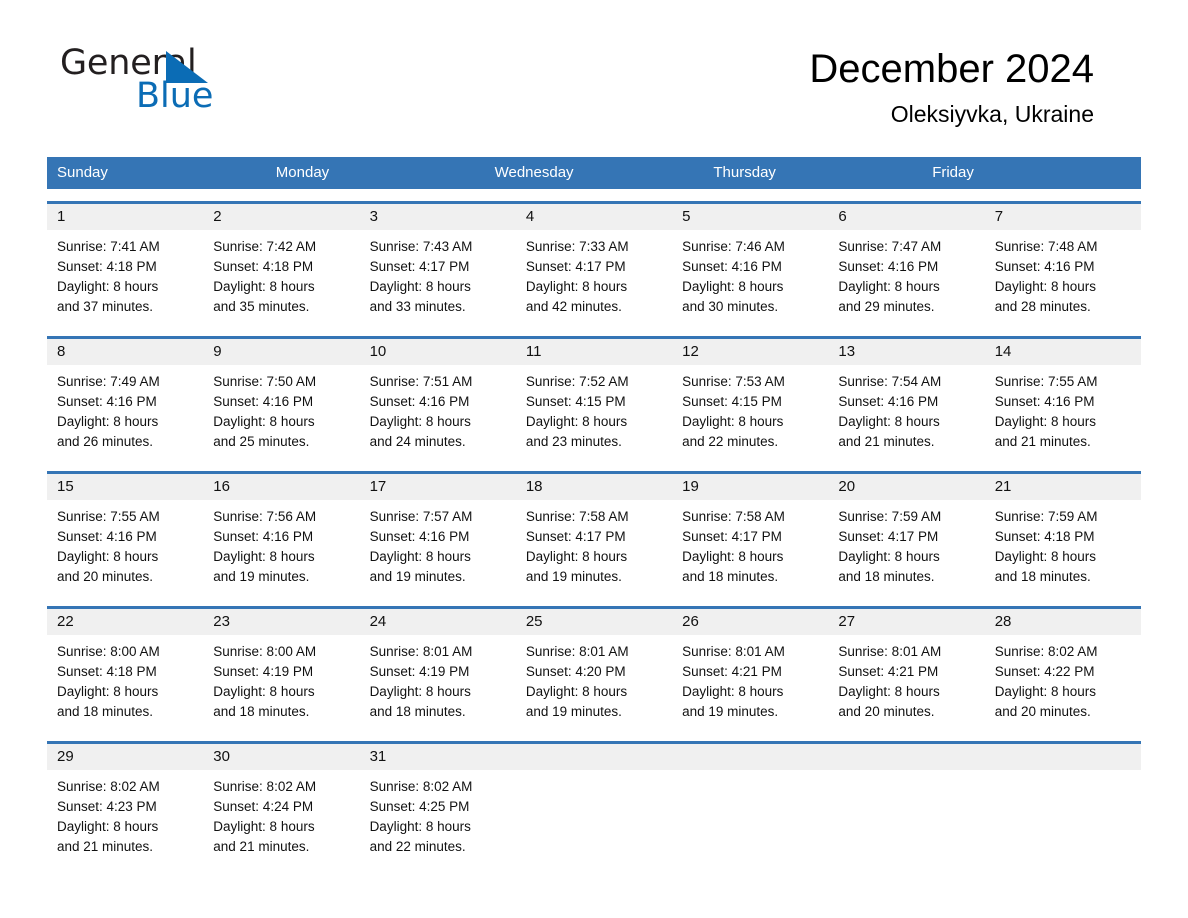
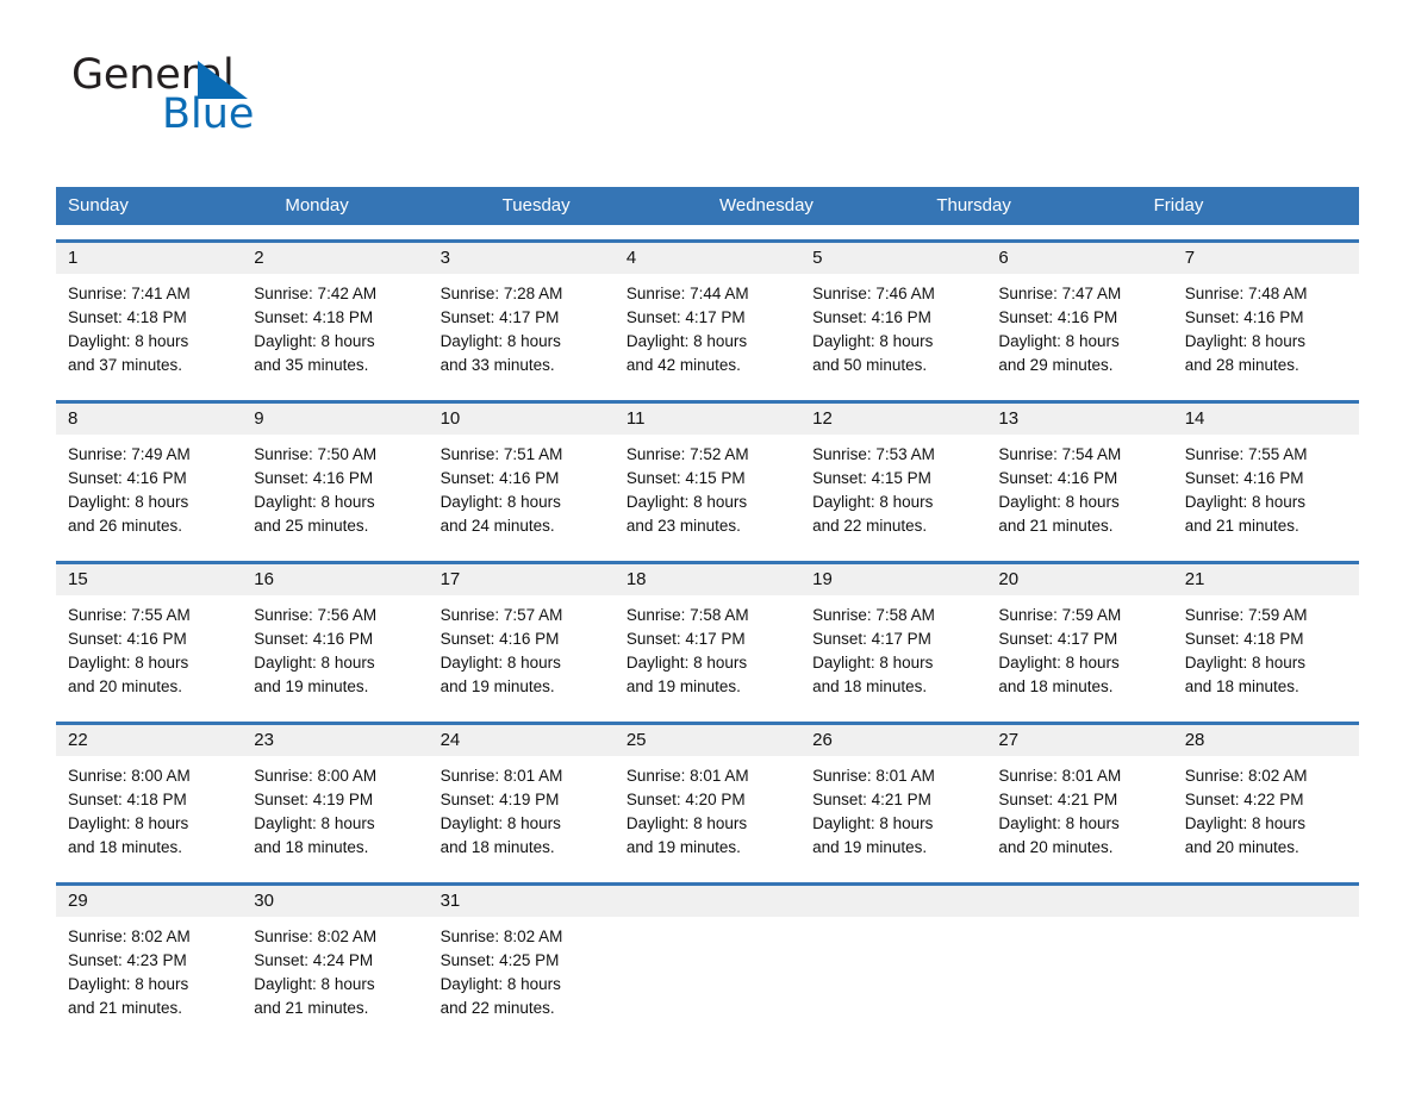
  General
  Blue
- December 2024
- Oleksiyvka, Ukraine
  Sunday
  Monday
+ Tuesday
  Wednesday
  Thursday
  Friday
  1
  2
  3
  4
  5
  6
  7
  Sunrise: 7:41 AM
  Sunset: 4:18 PM
  Daylight: 8 hours
  and 37 minutes.
  Sunrise: 7:42 AM
  Sunset: 4:18 PM
  Daylight: 8 hours
  and 35 minutes.
- Sunrise: 7:43 AM
+ Sunrise: 7:28 AM
  Sunset: 4:17 PM
  Daylight: 8 hours
  and 33 minutes.
- Sunrise: 7:33 AM
+ Sunrise: 7:44 AM
  Sunset: 4:17 PM
  Daylight: 8 hours
  and 42 minutes.
  Sunrise: 7:46 AM
  Sunset: 4:16 PM
  Daylight: 8 hours
- and 30 minutes.
+ and 50 minutes.
  Sunrise: 7:47 AM
  Sunset: 4:16 PM
  Daylight: 8 hours
  and 29 minutes.
  Sunrise: 7:48 AM
  Sunset: 4:16 PM
  Daylight: 8 hours
  and 28 minutes.
  8
  9
  10
  11
  12
  13
  14
  Sunrise: 7:49 AM
  Sunset: 4:16 PM
  Daylight: 8 hours
  and 26 minutes.
  Sunrise: 7:50 AM
  Sunset: 4:16 PM
  Daylight: 8 hours
  and 25 minutes.
  Sunrise: 7:51 AM
  Sunset: 4:16 PM
  Daylight: 8 hours
  and 24 minutes.
  Sunrise: 7:52 AM
  Sunset: 4:15 PM
  Daylight: 8 hours
  and 23 minutes.
  Sunrise: 7:53 AM
  Sunset: 4:15 PM
  Daylight: 8 hours
  and 22 minutes.
  Sunrise: 7:54 AM
  Sunset: 4:16 PM
  Daylight: 8 hours
  and 21 minutes.
  Sunrise: 7:55 AM
  Sunset: 4:16 PM
  Daylight: 8 hours
  and 21 minutes.
  15
  16
  17
  18
  19
  20
  21
  Sunrise: 7:55 AM
  Sunset: 4:16 PM
  Daylight: 8 hours
  and 20 minutes.
  Sunrise: 7:56 AM
  Sunset: 4:16 PM
  Daylight: 8 hours
  and 19 minutes.
  Sunrise: 7:57 AM
  Sunset: 4:16 PM
  Daylight: 8 hours
  and 19 minutes.
  Sunrise: 7:58 AM
  Sunset: 4:17 PM
  Daylight: 8 hours
  and 19 minutes.
  Sunrise: 7:58 AM
  Sunset: 4:17 PM
  Daylight: 8 hours
  and 18 minutes.
  Sunrise: 7:59 AM
  Sunset: 4:17 PM
  Daylight: 8 hours
  and 18 minutes.
  Sunrise: 7:59 AM
  Sunset: 4:18 PM
  Daylight: 8 hours
  and 18 minutes.
  22
  23
  24
  25
  26
  27
  28
  Sunrise: 8:00 AM
  Sunset: 4:18 PM
  Daylight: 8 hours
  and 18 minutes.
  Sunrise: 8:00 AM
  Sunset: 4:19 PM
  Daylight: 8 hours
  and 18 minutes.
  Sunrise: 8:01 AM
  Sunset: 4:19 PM
  Daylight: 8 hours
  and 18 minutes.
  Sunrise: 8:01 AM
  Sunset: 4:20 PM
  Daylight: 8 hours
  and 19 minutes.
  Sunrise: 8:01 AM
  Sunset: 4:21 PM
  Daylight: 8 hours
  and 19 minutes.
  Sunrise: 8:01 AM
  Sunset: 4:21 PM
  Daylight: 8 hours
  and 20 minutes.
  Sunrise: 8:02 AM
  Sunset: 4:22 PM
  Daylight: 8 hours
  and 20 minutes.
  29
  30
  31
  Sunrise: 8:02 AM
  Sunset: 4:23 PM
  Daylight: 8 hours
  and 21 minutes.
  Sunrise: 8:02 AM
  Sunset: 4:24 PM
  Daylight: 8 hours
  and 21 minutes.
  Sunrise: 8:02 AM
  Sunset: 4:25 PM
  Daylight: 8 hours
  and 22 minutes.
